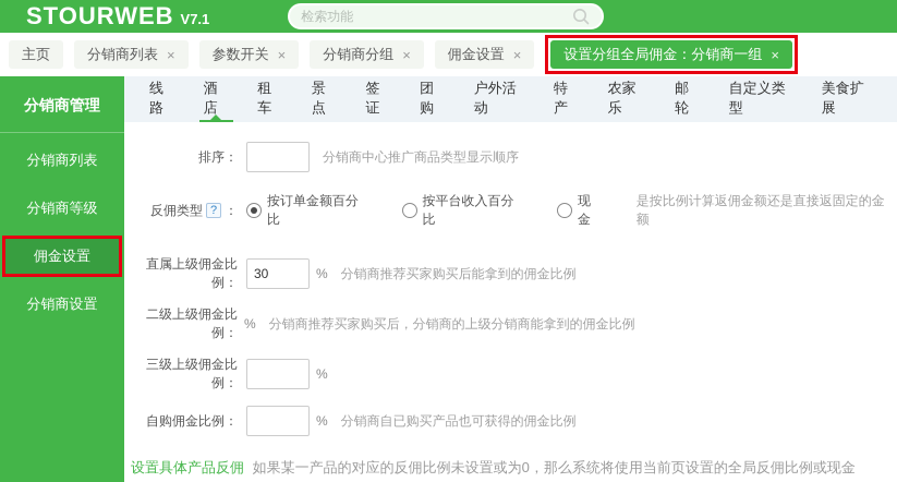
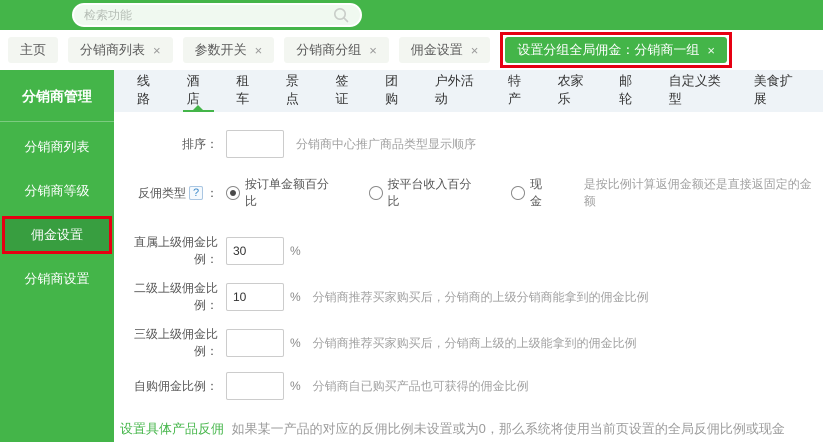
- STOURWEB
- V7.1
  检索功能
  主页
  分销商列表
  ×
  参数开关
  ×
  分销商分组
  ×
  佣金设置
  ×
  设置分组全局佣金：分销商一组
  ×
  分销商管理
  分销商列表
  分销商等级
  佣金设置
  分销商设置
  线路
  酒店
  租车
  景点
  签证
  团购
  户外活动
  特产
  农家乐
  邮轮
  自定义类型
  美食扩展
  排序：
  分销商中心推广商品类型显示顺序
  反佣类型
  ?
  ：
  按订单金额百分比
  按平台收入百分比
  现金
  是按比例计算返佣金额还是直接返固定的金额
  直属上级佣金比例：
  30
  %
- 分销商推荐买家购买后能拿到的佣金比例
  二级上级佣金比例：
+ 10
  %
  分销商推荐买家购买后，分销商的上级分销商能拿到的佣金比例
  三级上级佣金比例：
  %
+ 分销商推荐买家购买后，分销商上级的上级能拿到的佣金比例
  自购佣金比例：
  %
  分销商自已购买产品也可获得的佣金比例
  设置具体产品反佣 如果某一产品的对应的反佣比例未设置或为0，那么系统将使用当前页设置的全局反佣比例或现金
